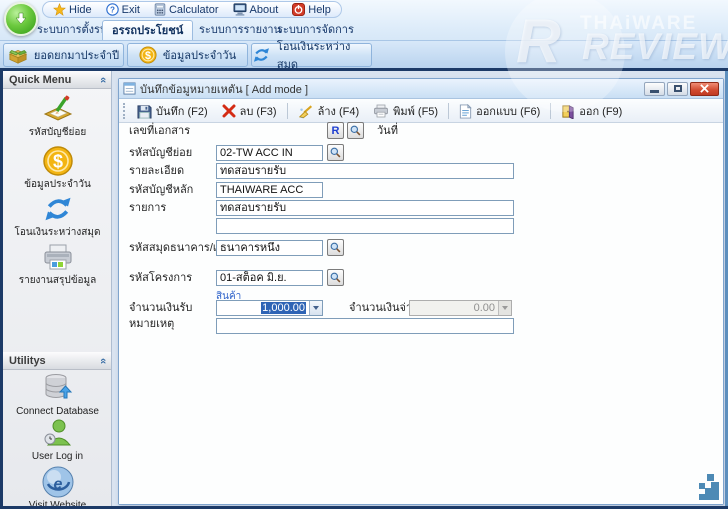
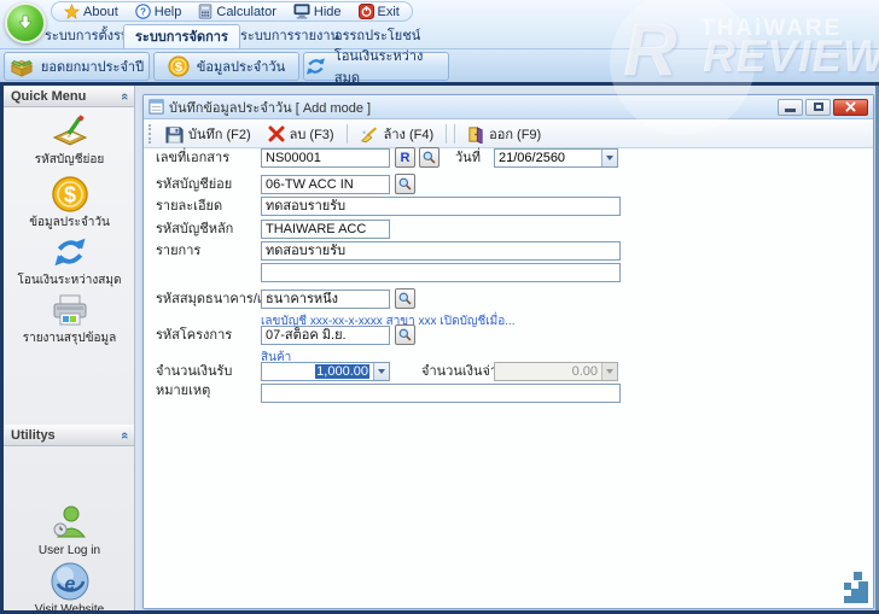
- Hide
+ About
  ?
- Exit
+ Help
  Calculator
- About
+ Hide
- Help
+ Exit
  ระบบการตั้งร
- อรรถประโยชน์
+ ระบบการจัดการ
  ระบบการรายงาน
- ระบบการจัดการ
+ อรรถประโยชน์
  ยอดยกมาประจำปี
  $
  ข้อมูลประจำวัน
  โอนเงินระหว่างสมุด
  Quick Menu
  รหัสบัญชีย่อย
  $
  ข้อมูลประจำวัน
  โอนเงินระหว่างสมุด
  รายงานสรุปข้อมูล
  Utilitys
- Connect Database
  User Log in
  e
- บันทึกข้อมูหมายเหตัน [ Add mode ]
+ บันทึกข้อมูลประจำวัน [ Add mode ]
  บันทึก (F2)
  ลบ (F3)
  ล้าง (F4)
- พิมพ์ (F5)
- ออกแบบ (F6)
  ออก (F9)
  เลขที่เอกสาร
+ NS00001
  R
  วันที่
+ 21/06/2560
  รหัสบัญชีย่อย
- 02-TW ACC IN
+ 06-TW ACC IN
  รายละเอียด
  ทดสอบรายรับ
  รหัสบัญชีหลัก
  THAIWARE ACC
  รายการ
  ทดสอบรายรับ
  รหัสสมุดธนาคาร/เ
  ธนาคารหนึ่ง
+ เลขบัญชี xxx-xx-x-xxxx สาขา xxx เปิดบัญชีเมื่อ...
  รหัสโครงการ
- 01-สต็อค มิ.ย.
+ 07-สต็อค มิ.ย.
  สินค้า
  จำนวนเงินรับ
  1,000.00
  จำนวนเงินจ่
  0.00
  หมายเหตุ
  R
  THAiWARE
  REVIEW
